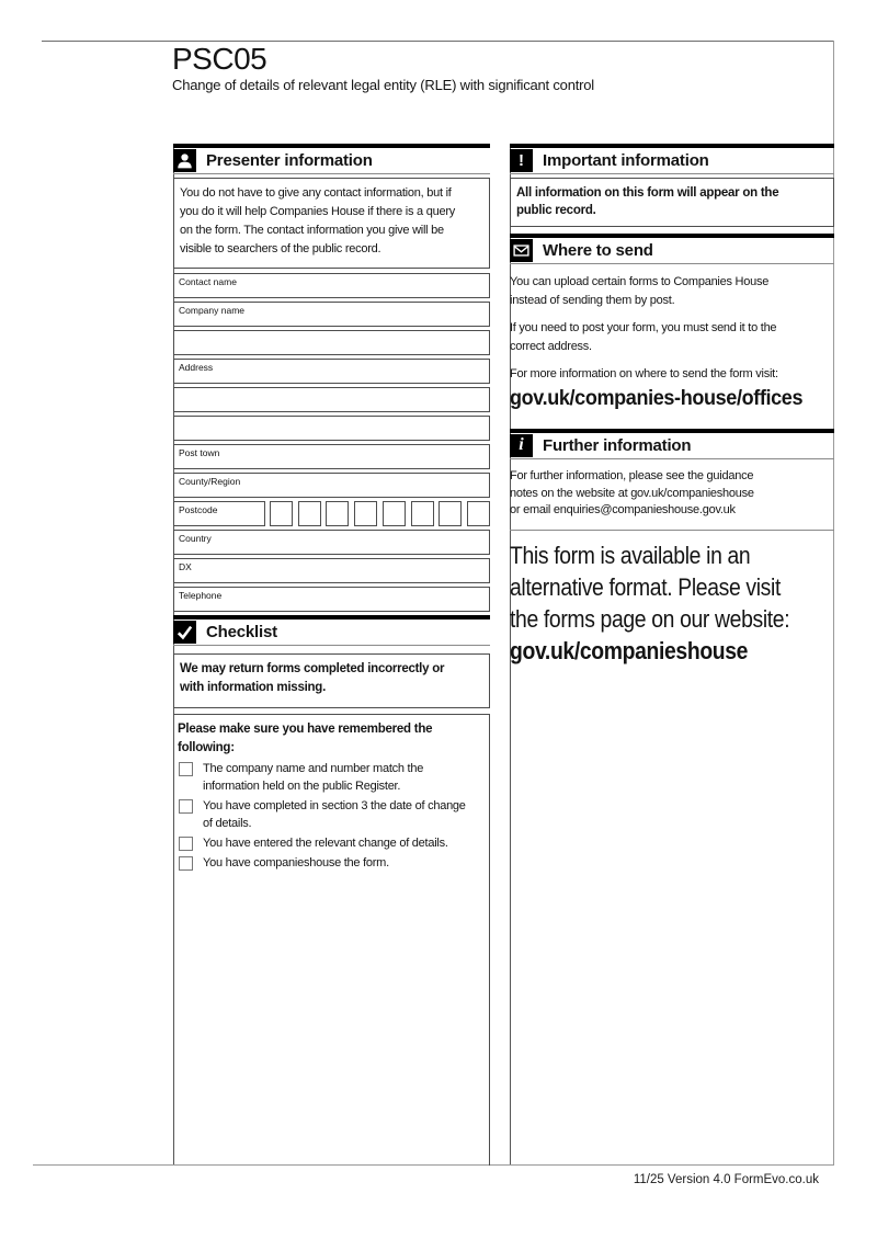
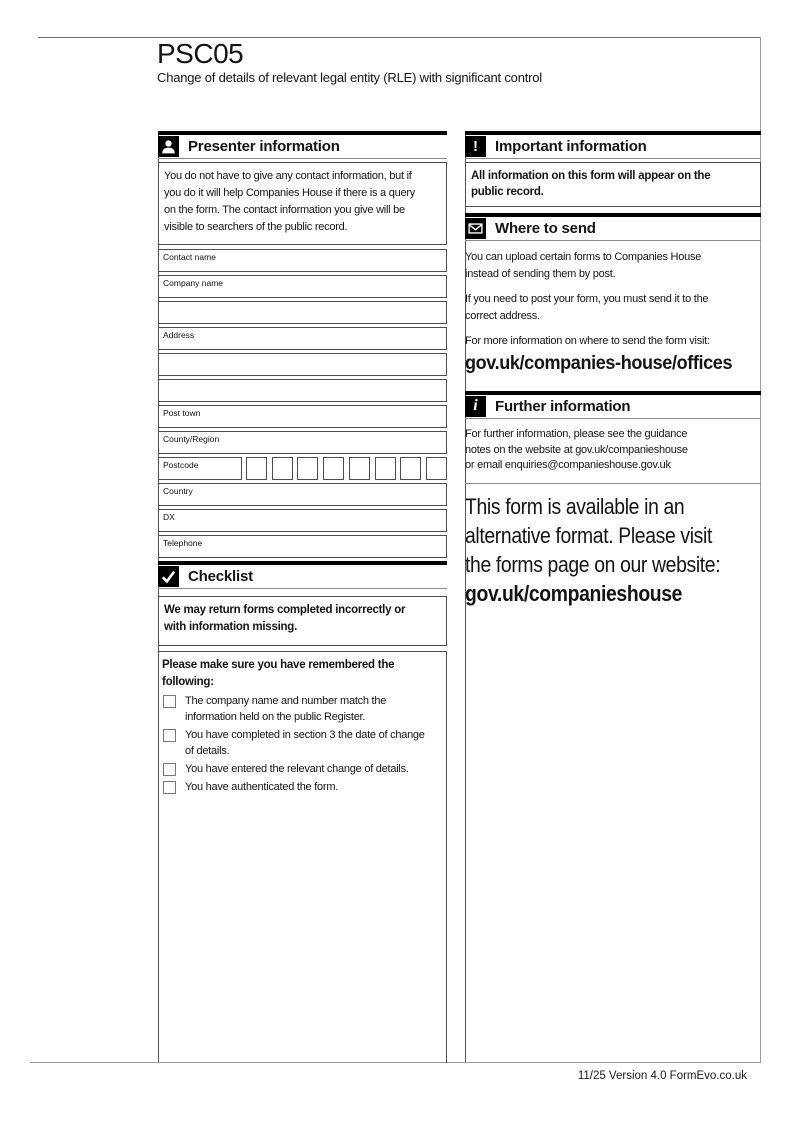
  PSC05
  Change of details of relevant legal entity (RLE) with significant control
  Presenter information
  You do not have to give any contact information, but if
  you do it will help Companies House if there is a query
  on the form. The contact information you give will be
  visible to searchers of the public record.
  Contact name
  Company name
  Address
  Post town
  County/Region
  Postcode
  Country
  DX
  Telephone
  Checklist
  We may return forms completed incorrectly or
  with information missing.
  Please make sure you have remembered the
  following:
  The company name and number match the
  information held on the public Register.
  You have completed in section 3 the date of change
  of details.
  You have entered the relevant change of details.
- You have companieshouse the form.
+ You have authenticated the form.
  !
  Important information
  All information on this form will appear on the
  public record.
  Where to send
  You can upload certain forms to Companies House
  instead of sending them by post.
  If you need to post your form, you must send it to the
  correct address.
  For more information on where to send the form visit:
  gov.uk/companies-house/offices
  i
  Further information
  For further information, please see the guidance
  notes on the website at gov.uk/companieshouse
  or email enquiries@companieshouse.gov.uk
  This form is available in an
  alternative format. Please visit
  the forms page on our website:
  gov.uk/companieshouse
  11/25 Version 4.0 FormEvo.co.uk
